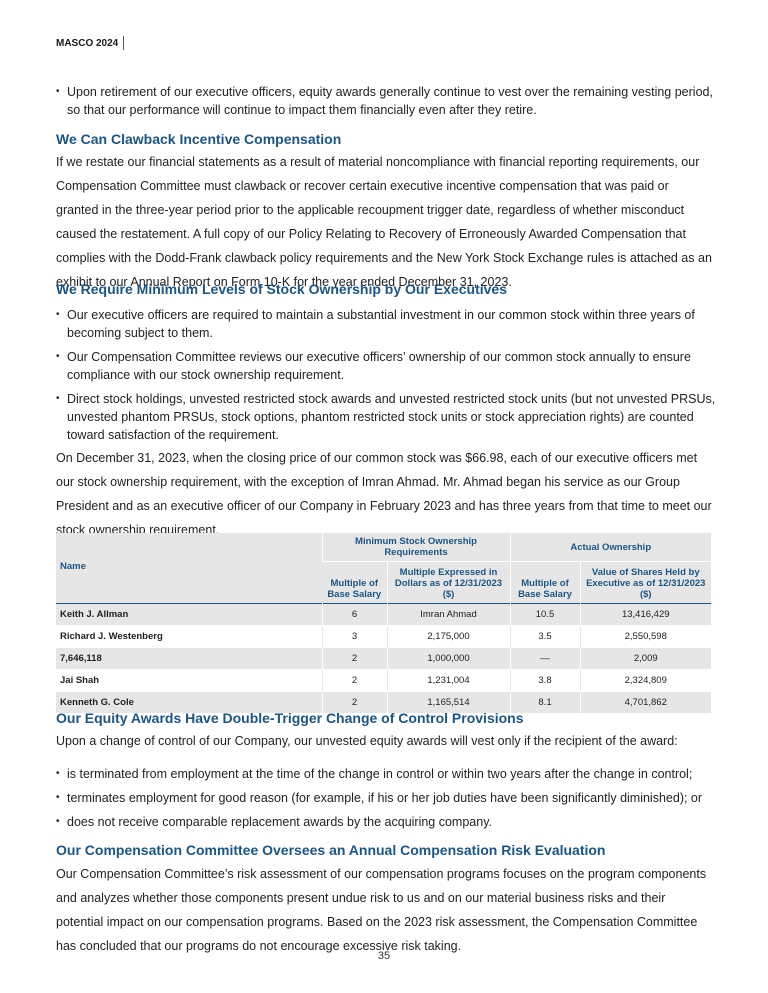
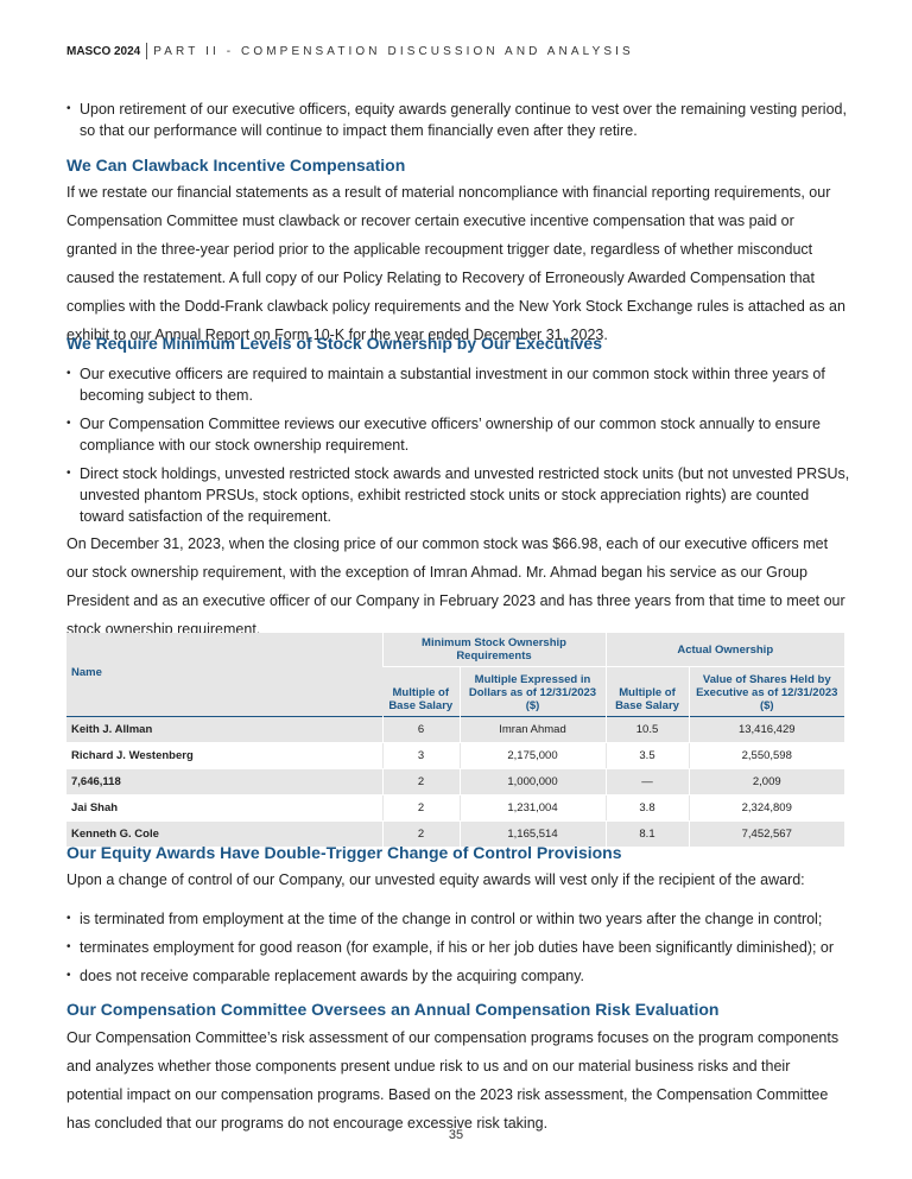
  MASCO 2024
+ PART II - COMPENSATION DISCUSSION AND ANALYSIS
  Upon retirement of our executive officers, equity awards generally continue to vest over the remaining vesting period, so that our performance will continue to impact them financially even after they retire.
  We Can Clawback Incentive Compensation
  If we restate our financial statements as a result of material noncompliance with financial reporting requirements, our Compensation Committee must clawback or recover certain executive incentive compensation that was paid or granted in the three-year period prior to the applicable recoupment trigger date, regardless of whether misconduct caused the restatement. A full copy of our Policy Relating to Recovery of Erroneously Awarded Compensation that complies with the Dodd-Frank clawback policy requirements and the New York Stock Exchange rules is attached as an exhibit to our Annual Report on Form 10-K for the year ended December 31, 2023.
  We Require Minimum Levels of Stock Ownership by Our Executives
  Our executive officers are required to maintain a substantial investment in our common stock within three years of becoming subject to them.
  Our Compensation Committee reviews our executive officers’ ownership of our common stock annually to ensure compliance with our stock ownership requirement.
- Direct stock holdings, unvested restricted stock awards and unvested restricted stock units (but not unvested PRSUs, unvested phantom PRSUs, stock options, phantom restricted stock units or stock appreciation rights) are counted toward satisfaction of the requirement.
+ Direct stock holdings, unvested restricted stock awards and unvested restricted stock units (but not unvested PRSUs, unvested phantom PRSUs, stock options, exhibit restricted stock units or stock appreciation rights) are counted toward satisfaction of the requirement.
  On December 31, 2023, when the closing price of our common stock was $66.98, each of our executive officers met our stock ownership requirement, with the exception of Imran Ahmad. Mr. Ahmad began his service as our Group President and as an executive officer of our Company in February 2023 and has three years from that time to meet our stock ownership requirement.
  Name	Minimum Stock Ownership Requirements	Actual Ownership
  Multiple of Base Salary	Multiple Expressed in Dollars as of 12/31/2023 ($)	Multiple of Base Salary	Value of Shares Held by Executive as of 12/31/2023 ($)
  Keith J. Allman	6	Imran Ahmad	10.5	13,416,429
  Richard J. Westenberg	3	2,175,000	3.5	2,550,598
  7,646,118	2	1,000,000	—	2,009
  Jai Shah	2	1,231,004	3.8	2,324,809
- Kenneth G. Cole	2	1,165,514	8.1	4,701,862
+ Kenneth G. Cole	2	1,165,514	8.1	7,452,567
  Our Equity Awards Have Double-Trigger Change of Control Provisions
  Upon a change of control of our Company, our unvested equity awards will vest only if the recipient of the award:
  is terminated from employment at the time of the change in control or within two years after the change in control;
  terminates employment for good reason (for example, if his or her job duties have been significantly diminished); or
  does not receive comparable replacement awards by the acquiring company.
  Our Compensation Committee Oversees an Annual Compensation Risk Evaluation
  Our Compensation Committee’s risk assessment of our compensation programs focuses on the program components and analyzes whether those components present undue risk to us and on our material business risks and their potential impact on our compensation programs. Based on the 2023 risk assessment, the Compensation Committee has concluded that our programs do not encourage excessive risk taking.
  35
